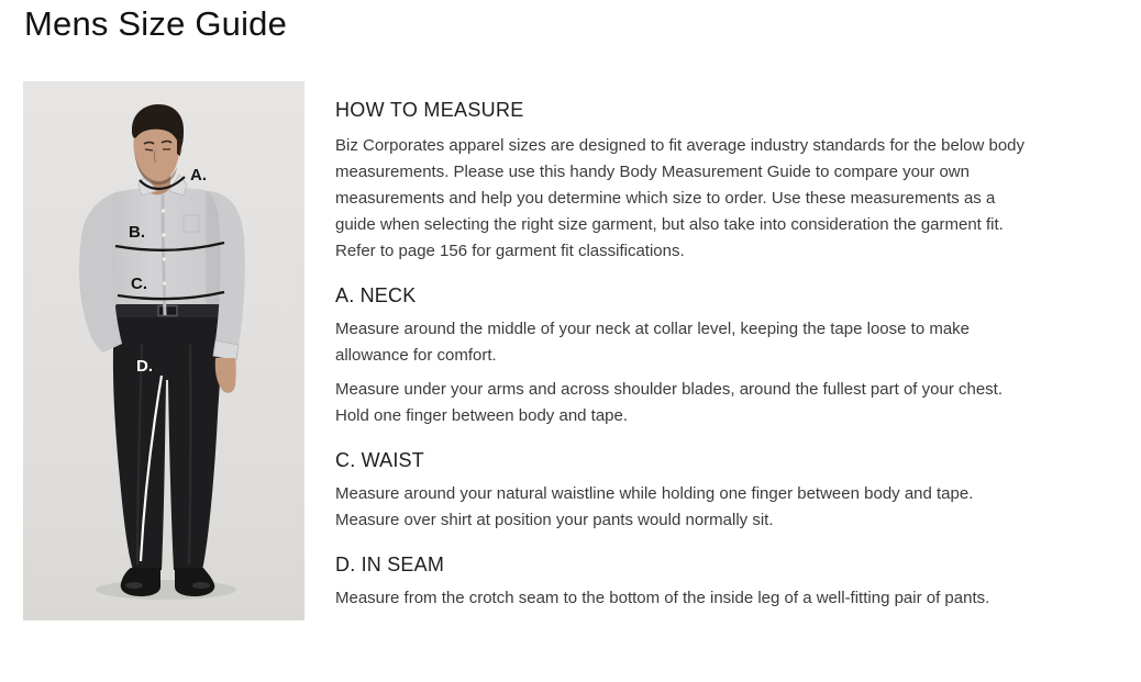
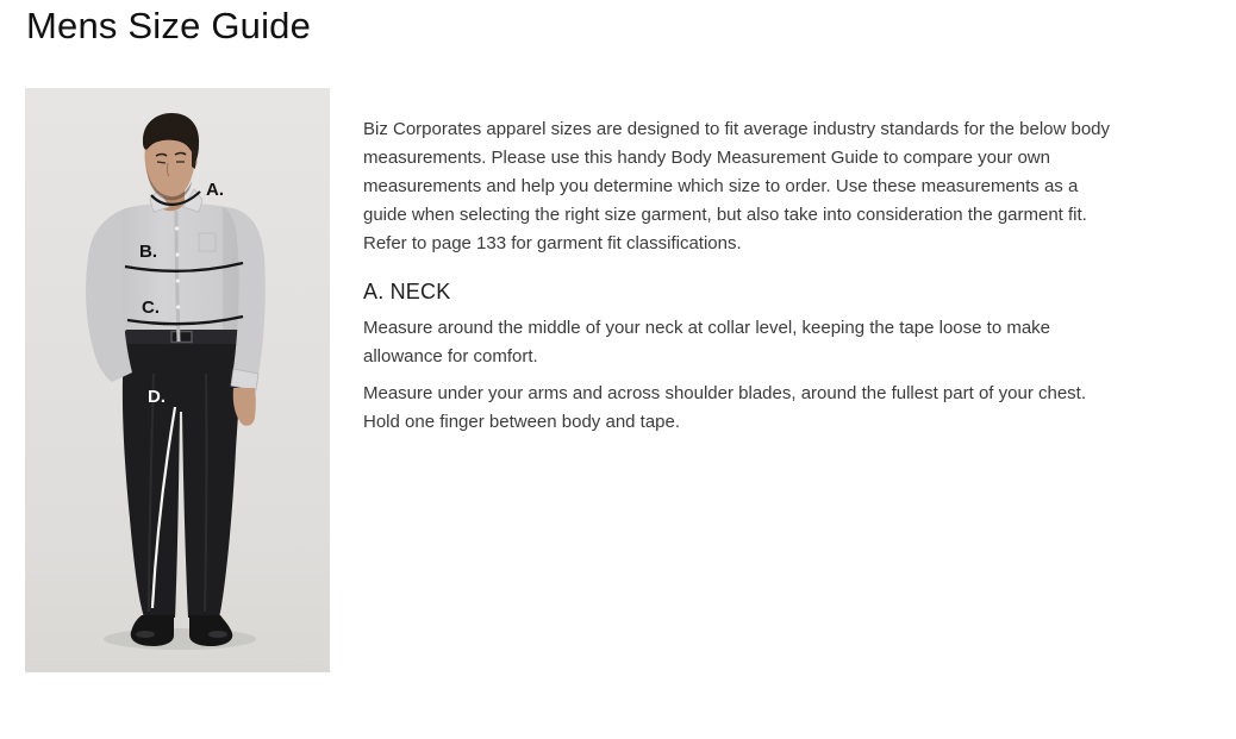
  Mens Size Guide
  A.
  B.
  C.
  D.
- HOW TO MEASURE
- Biz Corporates apparel sizes are designed to fit average industry standards for the below body measurements. Please use this handy Body Measurement Guide to compare your own measurements and help you determine which size to order. Use these measurements as a guide when selecting the right size garment, but also take into consideration the garment fit. Refer to page 156 for garment fit classifications.
+ Biz Corporates apparel sizes are designed to fit average industry standards for the below body measurements. Please use this handy Body Measurement Guide to compare your own measurements and help you determine which size to order. Use these measurements as a guide when selecting the right size garment, but also take into consideration the garment fit. Refer to page 133 for garment fit classifications.
  A. NECK
  Measure around the middle of your neck at collar level, keeping the tape loose to make allowance for comfort.
  Measure under your arms and across shoulder blades, around the fullest part of your chest. Hold one finger between body and tape.
- C. WAIST
- Measure around your natural waistline while holding one finger between body and tape. Measure over shirt at position your pants would normally sit.
- D. IN SEAM
- Measure from the crotch seam to the bottom of the inside leg of a well-fitting pair of pants.
